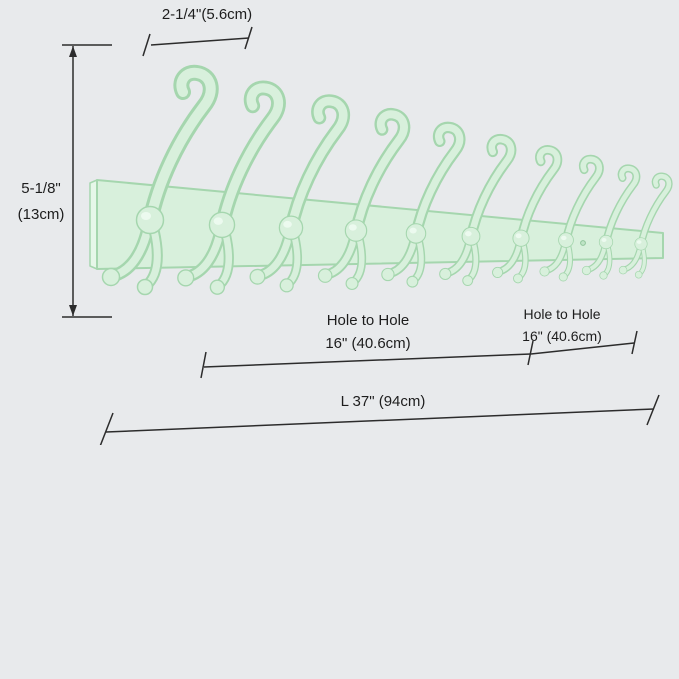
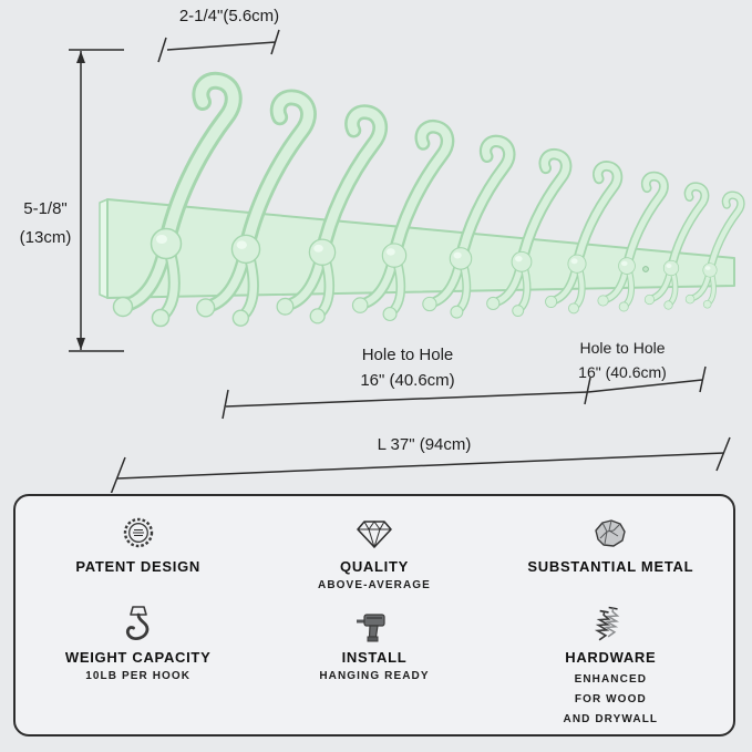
  2-1/4"(5.6cm)
  5-1/8"
  (13cm)
  Hole to Hole
  16" (40.6cm)
  Hole to Hole
  16" (40.6cm)
  L 37" (94cm)
+ PATENT DESIGN
+ QUALITY
+ ABOVE-AVERAGE
+ SUBSTANTIAL METAL
+ WEIGHT CAPACITY
+ 10LB PER HOOK
+ INSTALL
+ HANGING READY
+ HARDWARE
+ ENHANCED
+ FOR WOOD
+ AND DRYWALL
